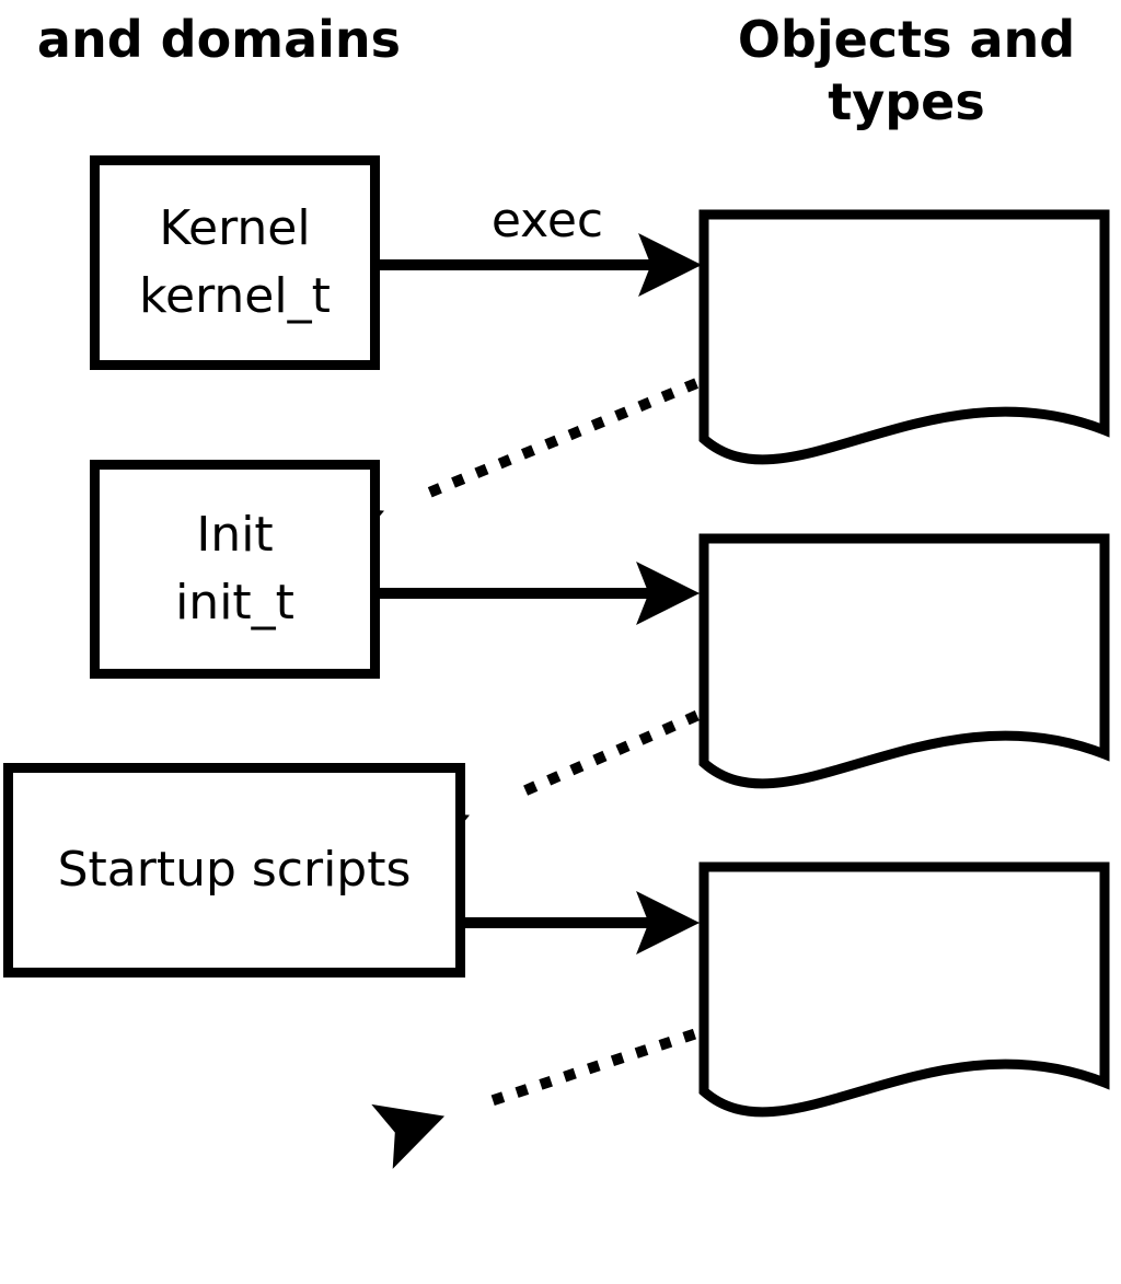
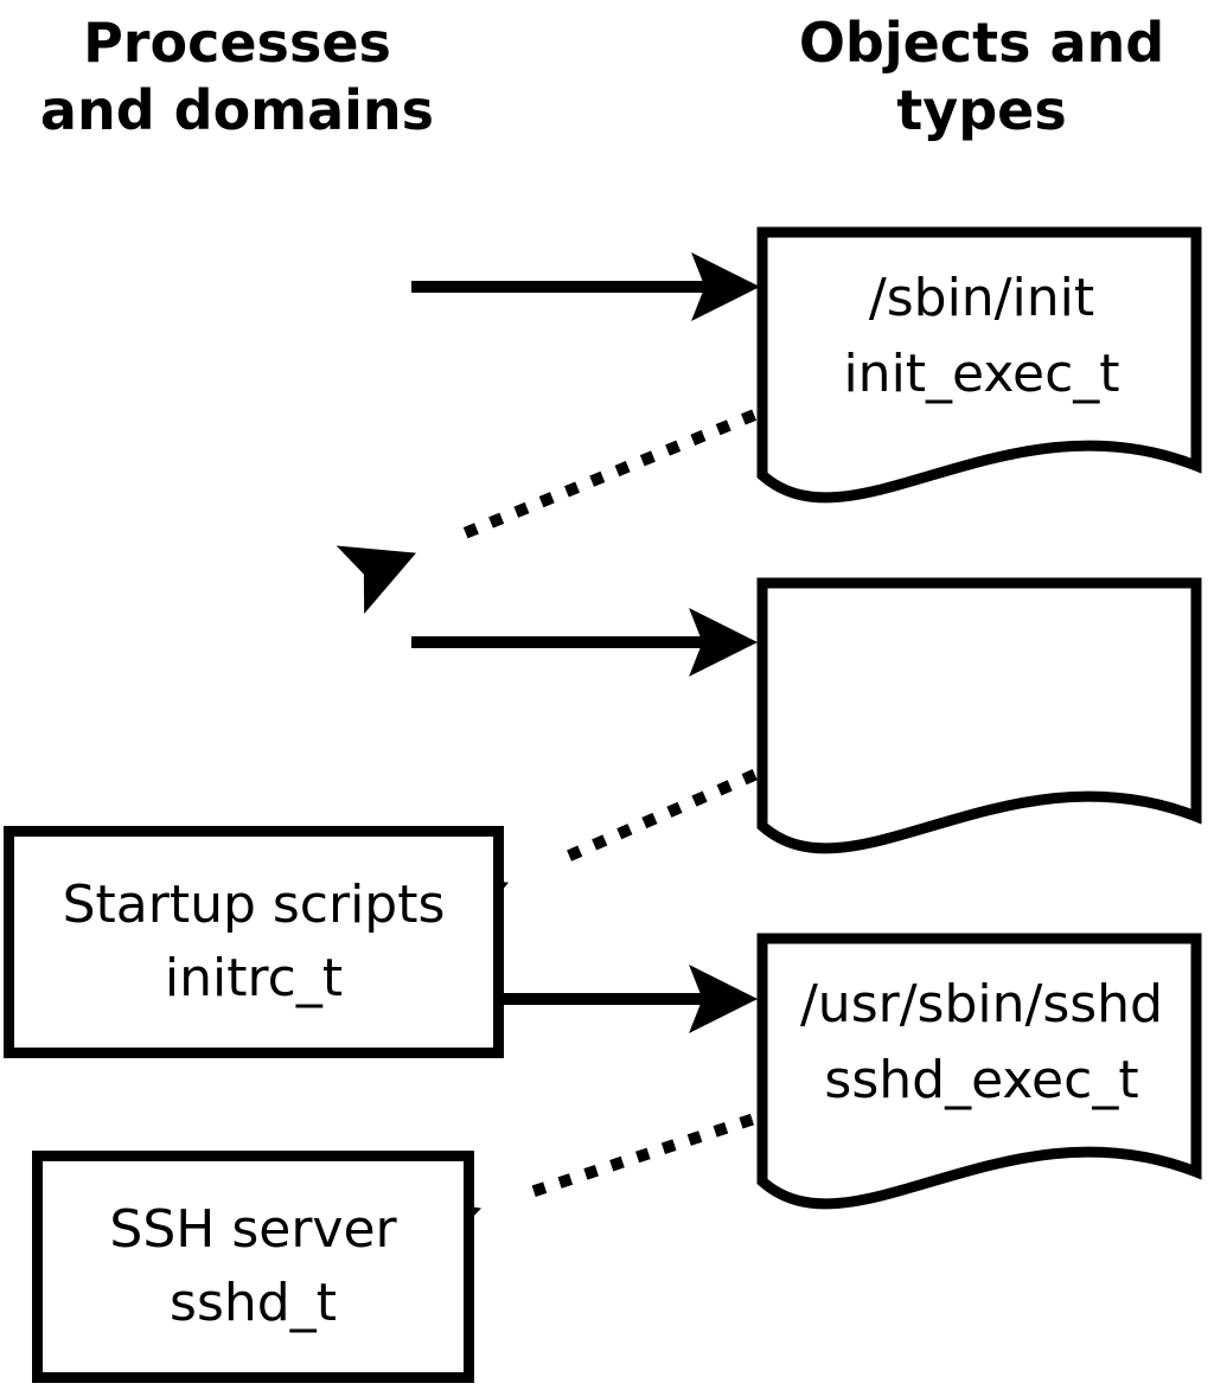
+ Processes
  and domains
  Objects and
  types
- exec
- Kernel
- kernel_t
- Init
- init_t
  Startup scripts
+ initrc_t
+ SSH server
+ sshd_t
+ /sbin/init
+ init_exec_t
+ /usr/sbin/sshd
+ sshd_exec_t
